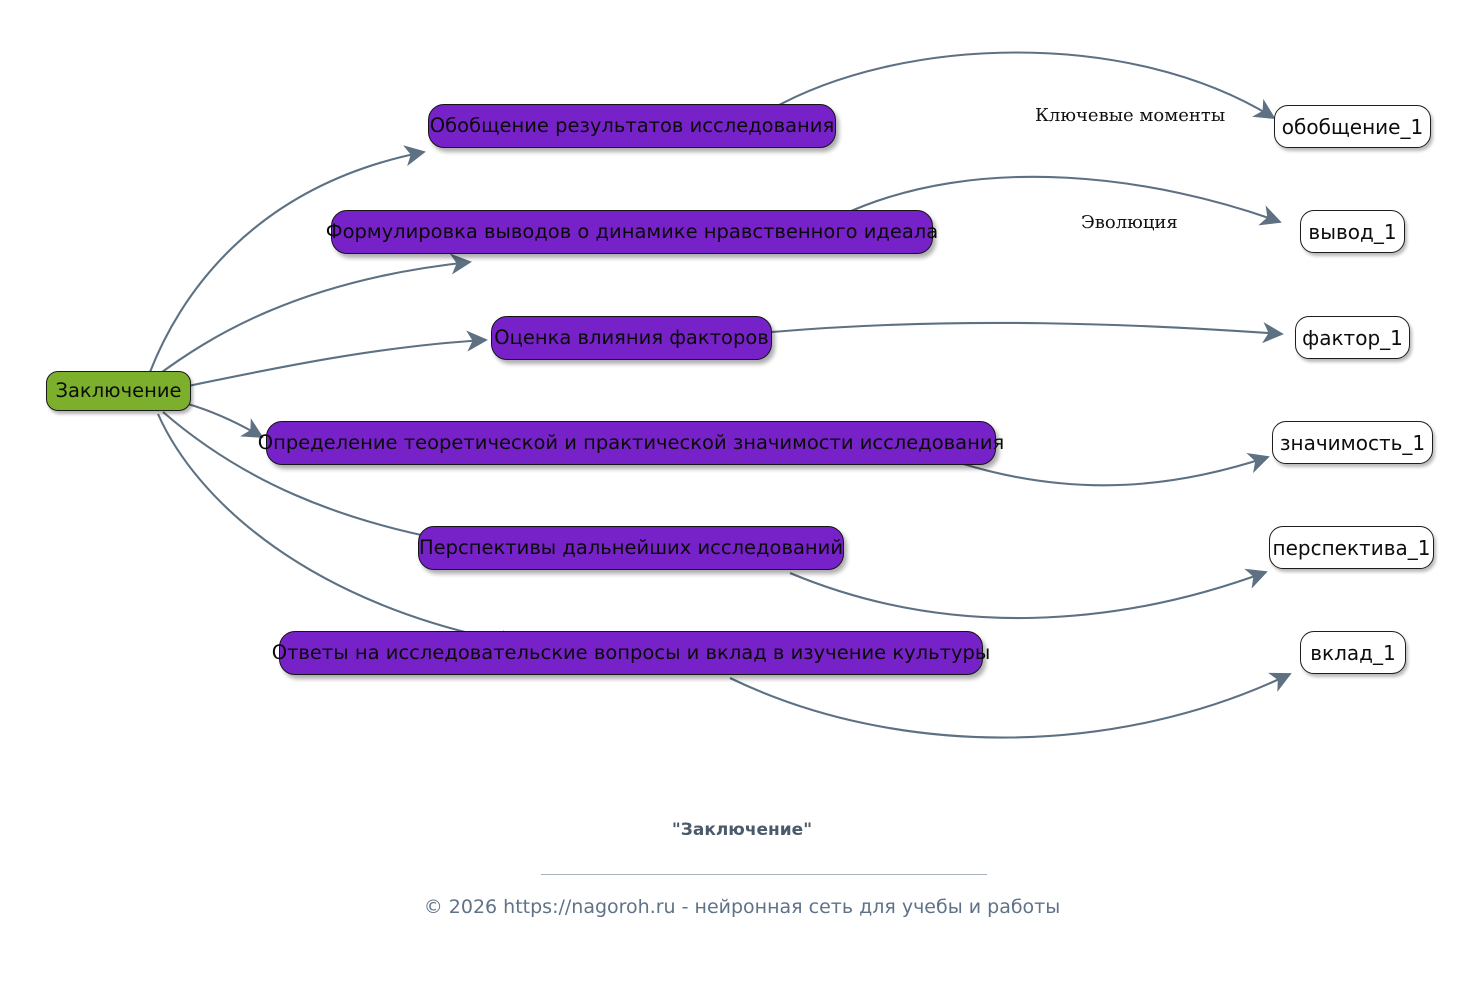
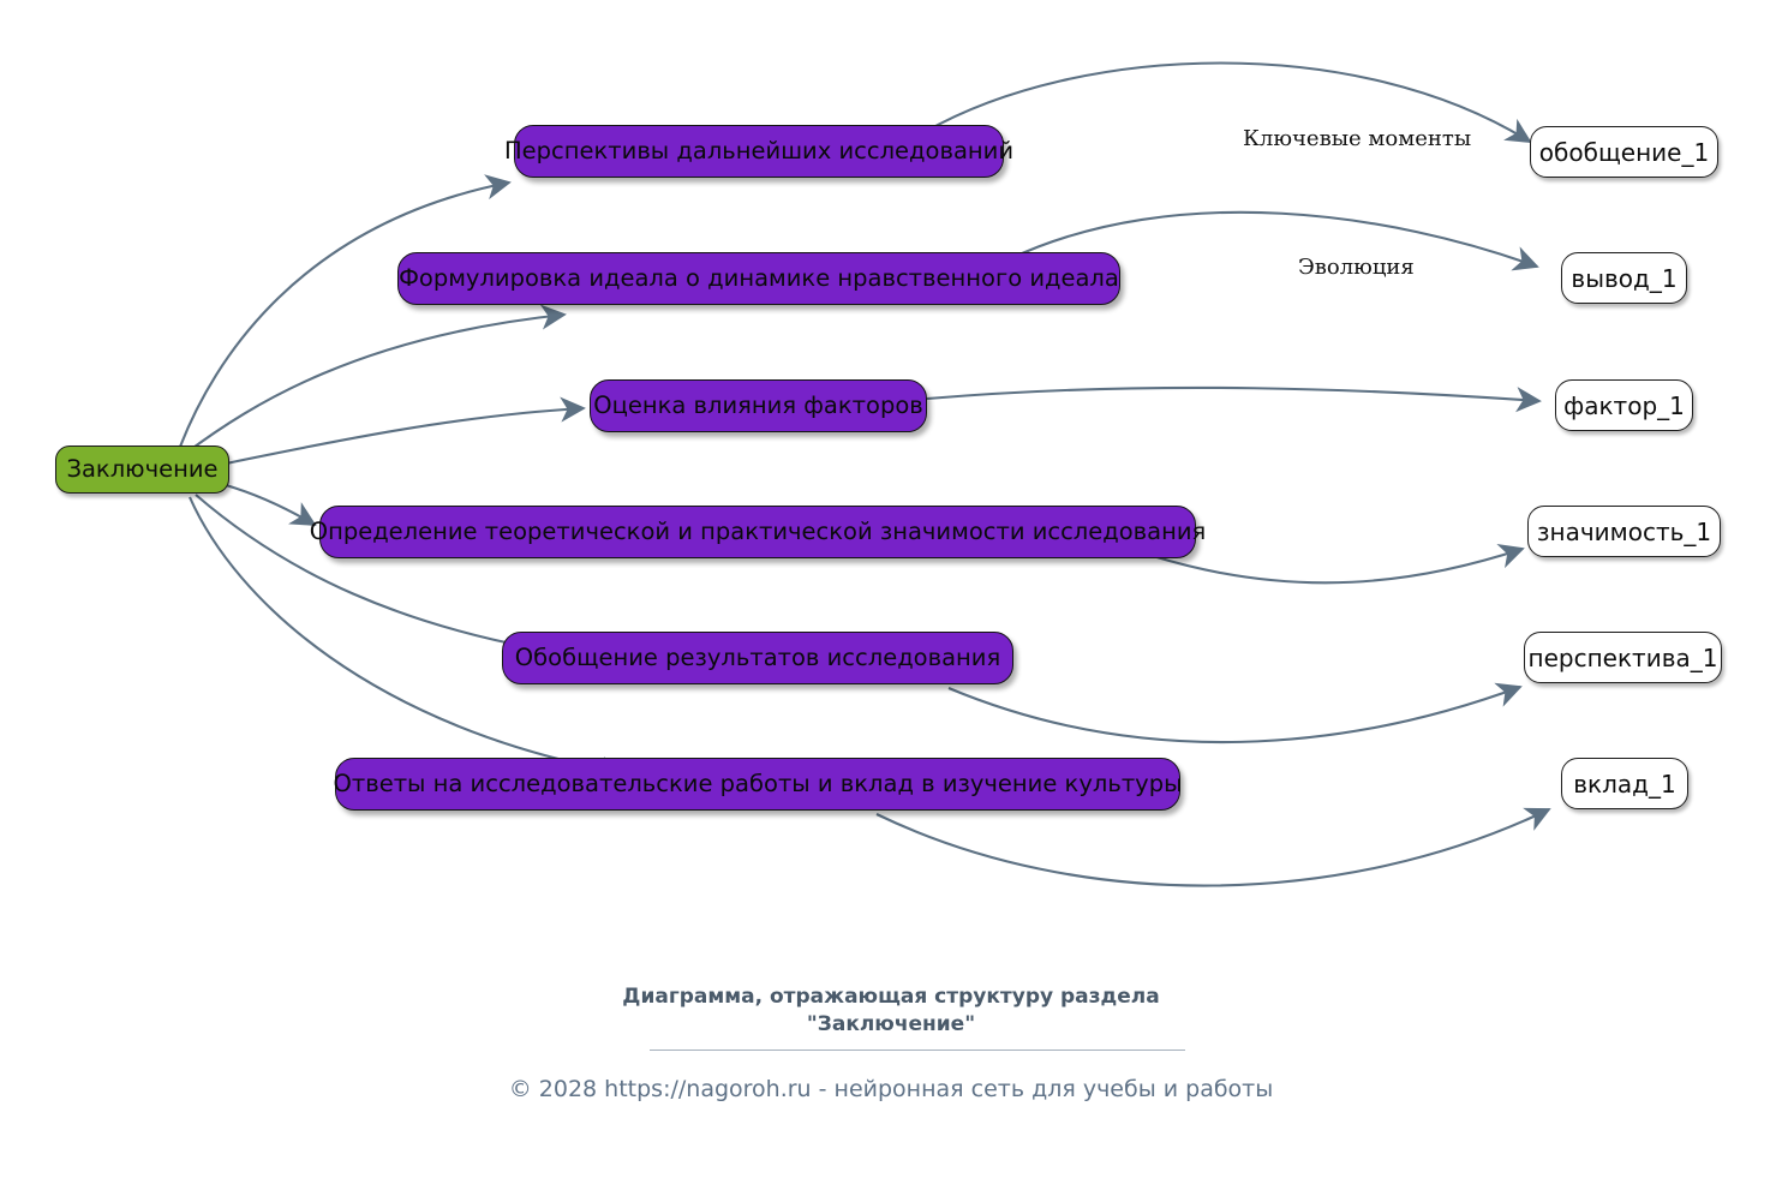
  Заключение
- Обобщение результатов исследования
+ Перспективы дальнейших исследований
- Формулировка выводов о динамике нравственного идеала
+ Формулировка идеала о динамике нравственного идеала
  Оценка влияния факторов
  Определение теоретической и практической значимости исследования
- Перспективы дальнейших исследований
+ Обобщение результатов исследования
- Ответы на исследовательские вопросы и вклад в изучение культуры
+ Ответы на исследовательские работы и вклад в изучение культуры
  обобщение_1
  вывод_1
  фактор_1
  значимость_1
  перспектива_1
  вклад_1
  Ключевые моменты
  Эволюция
+ Диаграмма, отражающая структуру раздела
  "Заключение"
- © 2026 https://nagoroh.ru - нейронная сеть для учебы и работы
+ © 2028 https://nagoroh.ru - нейронная сеть для учебы и работы
